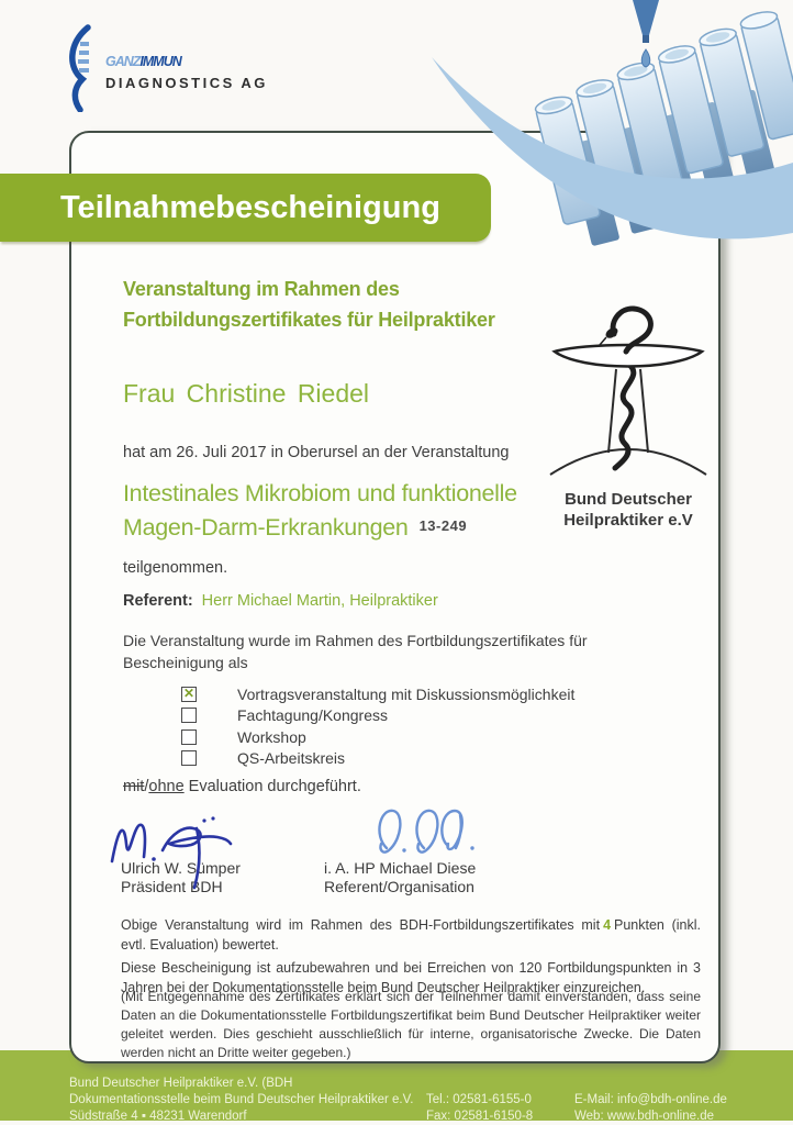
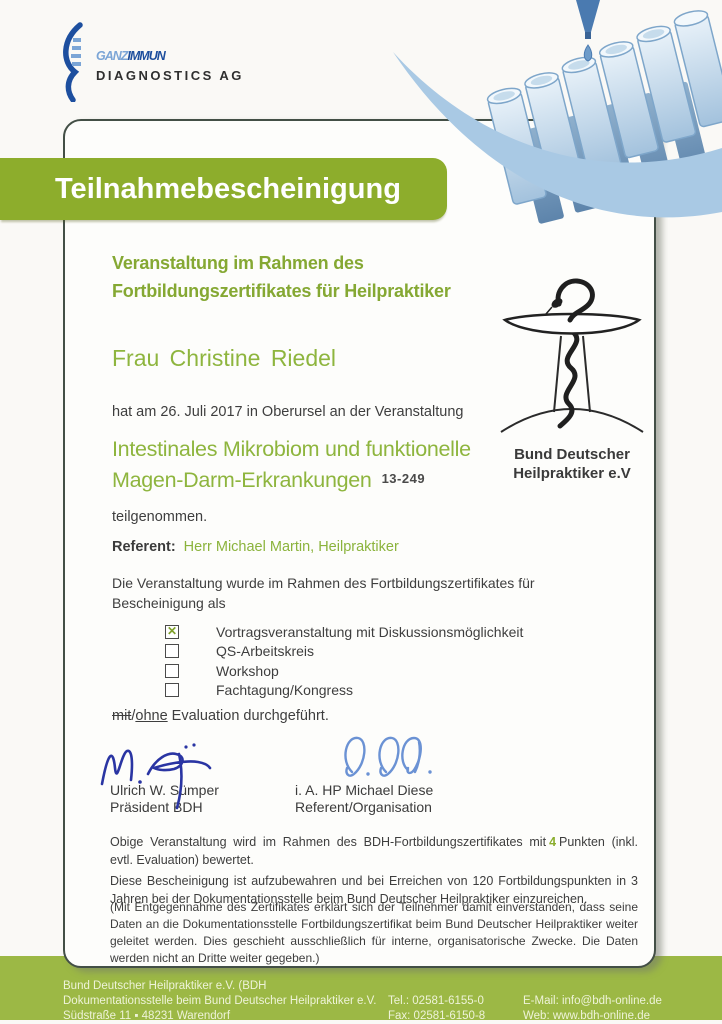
  Teilnahmebescheinigung
  GANZIMMUN
  DIAGNOSTICS AG
  Bund Deutscher
  Heilpraktiker e.V
  Veranstaltung im Rahmen des
  Fortbildungszertifikates für Heilpraktiker
  Frau Christine Riedel
  hat am 26. Juli 2017 in Oberursel an der Veranstaltung
  Intestinales Mikrobiom und funktionelle
  Magen-Darm-Erkrankungen 13-249
  teilgenommen.
  Referent: Herr Michael Martin, Heilpraktiker
  Die Veranstaltung wurde im Rahmen des Fortbildungszertifikates für Bescheinigung als
  ✕
  Vortragsveranstaltung mit Diskussionsmöglichkeit
- Fachtagung/Kongress
+ QS-Arbeitskreis
  Workshop
- QS-Arbeitskreis
+ Fachtagung/Kongress
  mit/ohne Evaluation durchgeführt.
  Ulrich W. Sümper
  PräsidentDH
  i. A. HP Michael Diese
  Referent/Organisation
  Obige Veranstaltung wird im Rahmen des BDH-Fortbildungszertifikates mit 4 Punkten (inkl. evtl. Evaluation) bewertet.
  Diese Bescheinigung ist aufzubewahren und bei Erreichen von 120 Fortbildungspunkten in 3 Jahren bei der Dokumentationsstelle beim Bund Deutscher Heilpraktiker einzureichen.
  (Mit Entgegennahme des Zertifikates erklärt sich der Teilnehmer damit einverstanden, dass seine Daten an die Dokumentationsstelle Fortbildungszertifikat beim Bund Deutscher Heilpraktiker weiter geleitet werden. Dies geschieht ausschließlich für interne, organisatorische Zwecke. Die Daten werden nicht an Dritte weiter gegeben.)
  Bund Deutscher Heilpraktiker e.V. (BDH
  Dokumentationsstelle beim Bund Deutscher Heilpraktiker e.V.
- Südstraße 4 ▪ 48231 Warendorf
+ Südstraße 11 ▪ 48231 Warendorf
  Tel.: 02581-6155-0
  Fax: 02581-6150-8
  E-Mail: info@bdh-online.de
  Web: www.bdh-online.de
